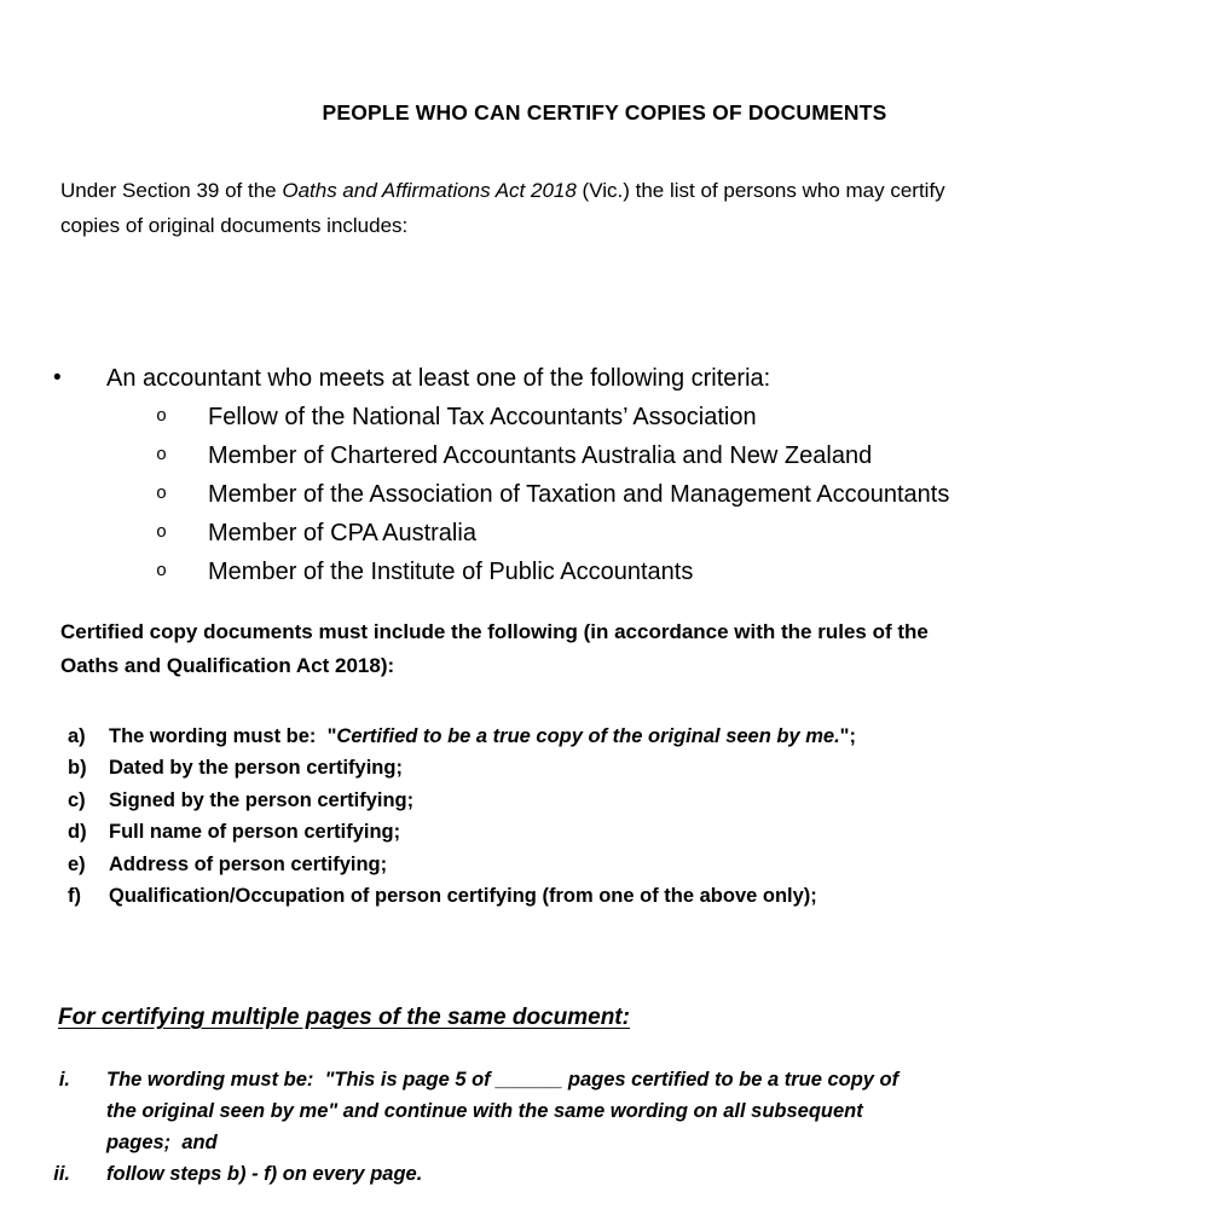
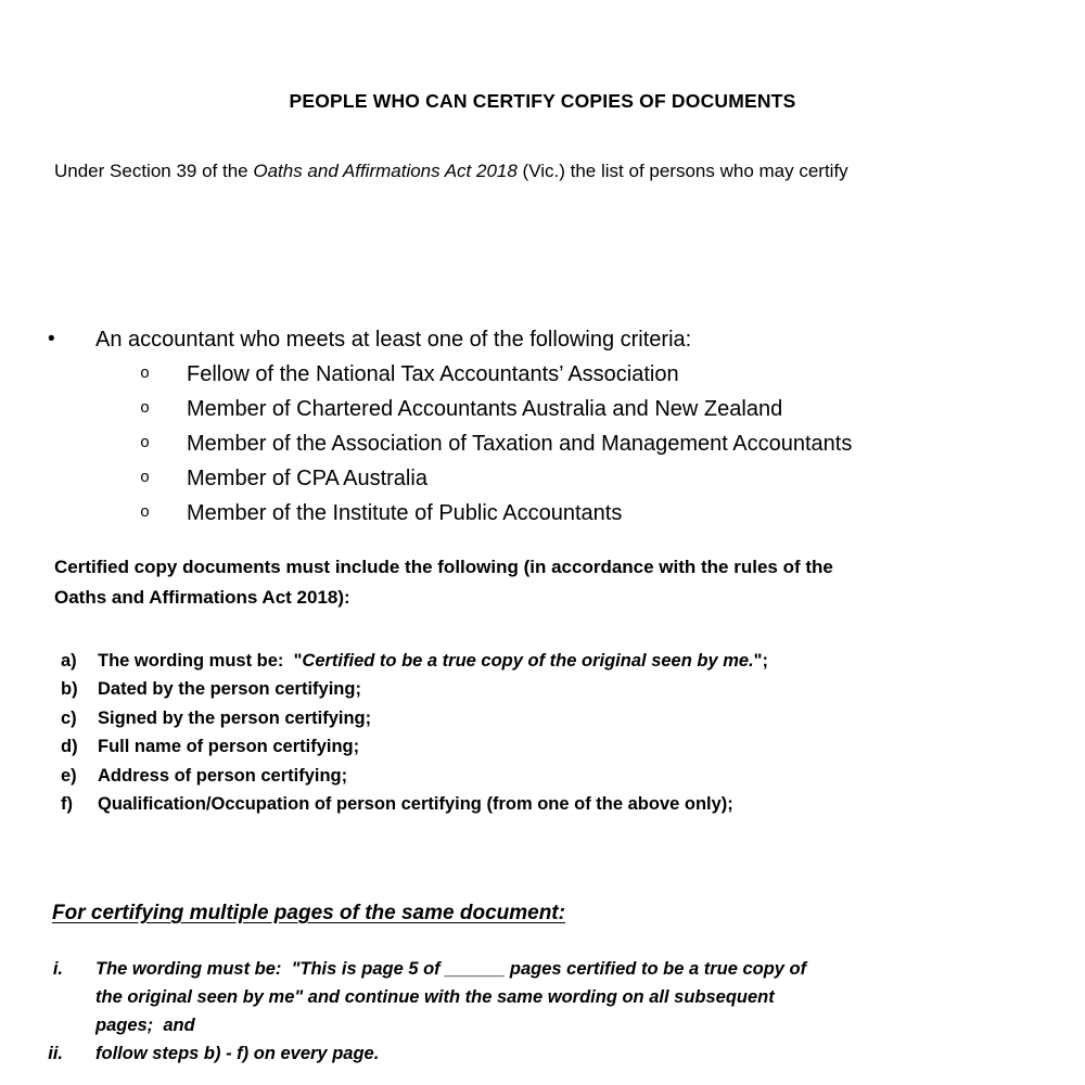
  PEOPLE WHO CAN CERTIFY COPIES OF DOCUMENTS
  Under Section 39 of the Oaths and Affirmations Act 2018 (Vic.) the list of persons who may certify
- copies of original documents includes:
  •
  An accountant who meets at least one of the following criteria:
  o
  Fellow of the National Tax Accountants’ Association
  o
  Member of Chartered Accountants Australia and New Zealand
  o
  Member of the Association of Taxation and Management Accountants
  o
  Member of CPA Australia
  o
  Member of the Institute of Public Accountants
  Certified copy documents must include the following (in accordance with the rules of the
- Oaths and Qualification Act 2018):
+ Oaths and Affirmations Act 2018):
  a)
  The wording must be: "Certified to be a true copy of the original seen by me.";
  b)
  Dated by the person certifying;
  c)
  Signed by the person certifying;
  d)
  Full name of person certifying;
  e)
  Address of person certifying;
  f)
  Qualification/Occupation of person certifying (from one of the above only);
  For certifying multiple pages of the same document:
  i.
  The wording must be: "This is page 5 of ______ pages certified to be a true copy of
  the original seen by me" and continue with the same wording on all subsequent
  pages; and
  ii.
  follow steps b) - f) on every page.
